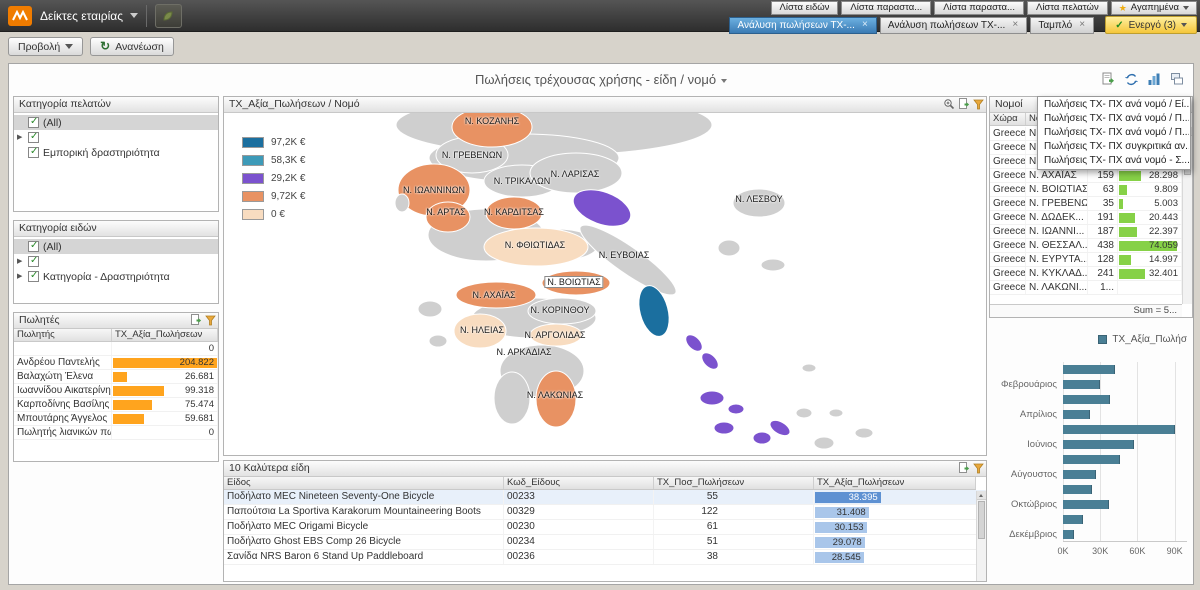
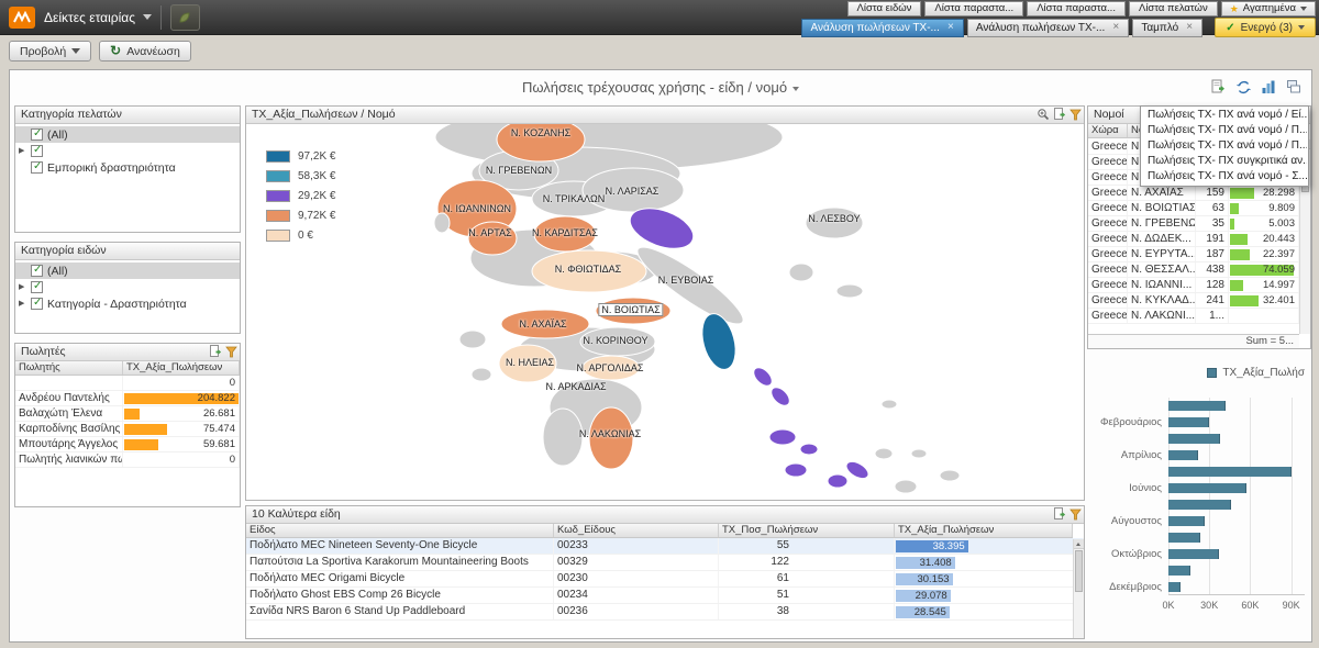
  Δείκτες εταιρίας
  Λίστα ειδών
  Λίστα παραστα...
  Λίστα παραστα...
  Λίστα πελατών
  Αγαπημένα
  Ανάλυση πωλήσεων ΤΧ-...
  Ανάλυση πωλήσεων ΤΧ-...
  Ταμπλό
  Ενεργό (3)
  Προβολή
  Ανανέωση
  Πωλήσεις τρέχουσας χρήσης - είδη / νομό
  Κατηγορία πελατών
  (All)
  Εμπορική δραστηριότητα
  Κατηγορία ειδών
  (All)
  Κατηγορία - Δραστηριότητα
  Πωλητές
  Πωλητής
  ΤΧ_Αξία_Πωλήσεων
  0
  Ανδρέου Παντελής
  204.822
  Βαλαχώτη Έλενα
  26.681
- Ιωαννίδου Αικατερίνη
- 99.318
  Καρποδίνης Βασίλης
  75.474
  Μπουτάρης Άγγελος
  59.681
  Πωλητής λιανικών πω
  0
  ΤΧ_Αξία_Πωλήσεων / Νομό
  97,2K €
  58,3K €
  29,2K €
  9,72K €
  0 €
  Ν. ΚΟΖΑΝΗΣ
  Ν. ΓΡΕΒΕΝΩΝ
  Ν. ΙΩΑΝΝΙΝΩΝ
  Ν. ΤΡΙΚΑΛΩΝ
  Ν. ΛΑΡΙΣΑΣ
  Ν. ΑΡΤΑΣ
  Ν. ΚΑΡΔΙΤΣΑΣ
  Ν. ΦΘΙΩΤΙΔΑΣ
  Ν. ΛΕΣΒΟΥ
  Ν. ΕΥΒΟΙΑΣ
  Ν. ΒΟΙΩΤΙΑΣ
  Ν. ΑΧΑΪΑΣ
  Ν. ΚΟΡΙΝΘΟΥ
  Ν. ΗΛΕΙΑΣ
  Ν. ΑΡΓΟΛΙΔΑΣ
  Ν. ΑΡΚΑΔΙΑΣ
  Ν. ΛΑΚΩΝΙΑΣ
  10 Καλύτερα είδη
  Είδος
  Κωδ_Είδους
  ΤΧ_Ποσ_Πωλήσεων
  ΤΧ_Αξία_Πωλήσεων
  Ποδήλατο MEC Nineteen Seventy-One Bicycle
  00233
  55
  38.395
  Παπούτσια La Sportiva Karakorum Mountaineering Boots
  00329
  122
  31.408
  Ποδήλατο MEC Origami Bicycle
  00230
  61
  30.153
  Ποδήλατο Ghost EBS Comp 26 Bicycle
  00234
  51
  29.078
  Σανίδα NRS Baron 6 Stand Up Paddleboard
  00236
  38
  28.545
  Νομοί
  Χώρα
  Greece
  Greece
  Greece
  Greece
  Ν. ΑΧΑΪΑΣ
  159
  28.298
  Greece
  Ν. ΒΟΙΩΤΙΑΣ
  63
  9.809
  Greece
  Ν. ΓΡΕΒΕΝΩ
  35
  5.003
  Greece
  Ν. ΔΩΔΕΚ...
  191
  20.443
  Greece
- Ν. ΙΩΑΝΝΙ...
+ Ν. ΕΥΡΥΤΑ...
  187
  22.397
  Greece
  Ν. ΘΕΣΣΑΛ..
  438
  74.059
  Greece
- Ν. ΕΥΡΥΤΑ...
+ Ν. ΙΩΑΝΝΙ...
  128
  14.997
  Greece
  Ν. ΚΥΚΛΑΔ..
  241
  32.401
  Greece
  Ν. ΛΑΚΩΝΙ...
  1...
  Sum = 5...
  ΤΧ_Αξία_Πωλήσ
  Φεβρουάριος
  Απρίλιος
  Ιούνιος
  Αύγουστος
  Οκτώβριος
  Δεκέμβριος
  0K
  30K
  60K
  90K
  Πωλήσεις ΤΧ- ΠΧ ανά νομό / Εί..
  Πωλήσεις ΤΧ- ΠΧ ανά νομό / Π...
  Πωλήσεις ΤΧ- ΠΧ ανά νομό / Π...
  Πωλήσεις ΤΧ- ΠΧ συγκριτικά αν.
  Πωλήσεις ΤΧ- ΠΧ ανά νομό - Σ...
